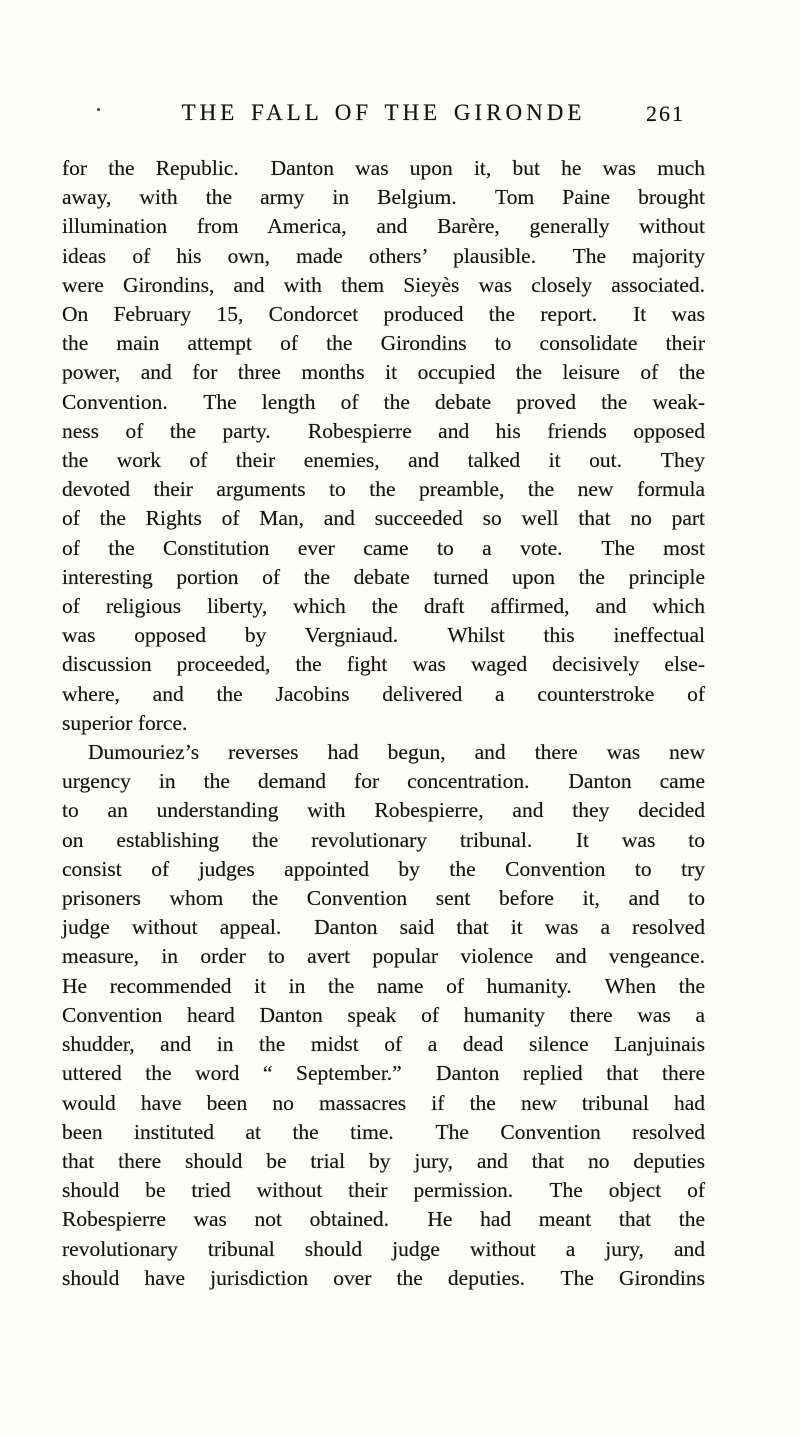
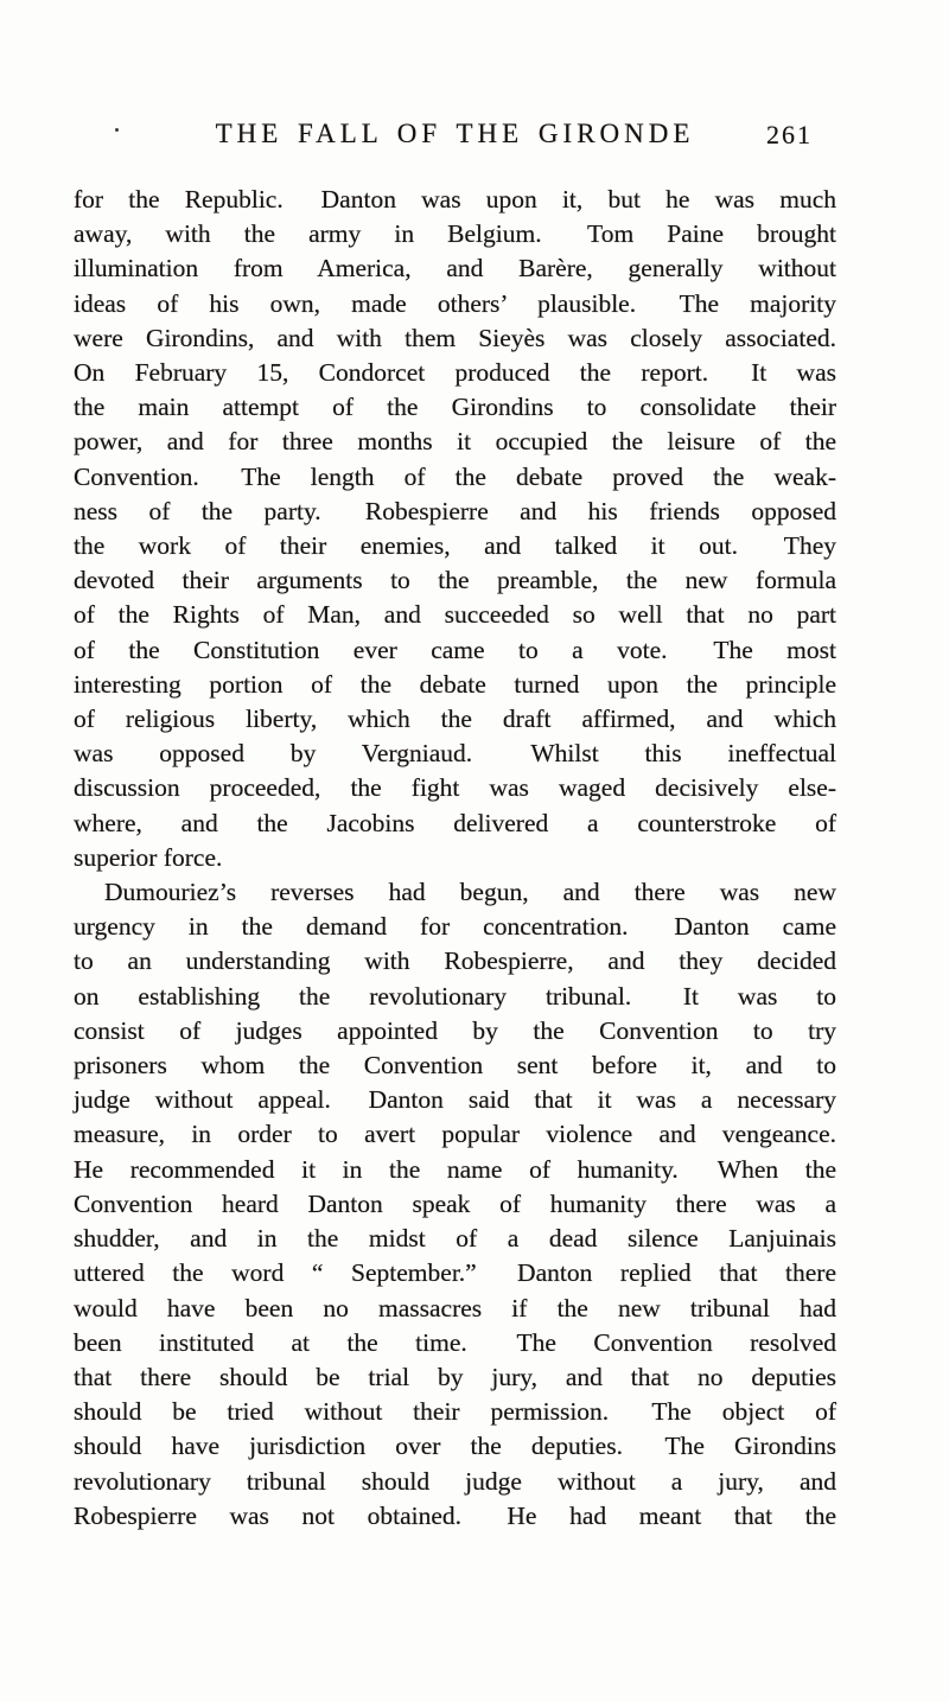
  THE FALL OF THE GIRONDE
  261
  for the Republic. Danton was upon it, but he was much
  away, with the army in Belgium. Tom Paine brought
  illumination from America, and Barère, generally without
  ideas of his own, made others’ plausible. The majority
  were Girondins, and with them Sieyès was closely associated.
  On February 15, Condorcet produced the report. It was
  the main attempt of the Girondins to consolidate their
  power, and for three months it occupied the leisure of the
  Convention. The length of the debate proved the weak-
  ness of the party. Robespierre and his friends opposed
  the work of their enemies, and talked it out. They
  devoted their arguments to the preamble, the new formula
  of the Rights of Man, and succeeded so well that no part
  of the Constitution ever came to a vote. The most
  interesting portion of the debate turned upon the principle
  of religious liberty, which the draft affirmed, and which
  was opposed by Vergniaud. Whilst this ineffectual
  discussion proceeded, the fight was waged decisively else-
  where, and the Jacobins delivered a counterstroke of
  superior force.
  Dumouriez’s reverses had begun, and there was new
  urgency in the demand for concentration. Danton came
  to an understanding with Robespierre, and they decided
  on establishing the revolutionary tribunal. It was to
  consist of judges appointed by the Convention to try
  prisoners whom the Convention sent before it, and to
- judge without appeal. Danton said that it was a resolved
+ judge without appeal. Danton said that it was a necessary
  measure, in order to avert popular violence and vengeance.
  He recommended it in the name of humanity. When the
  Convention heard Danton speak of humanity there was a
  shudder, and in the midst of a dead silence Lanjuinais
  uttered the word “ September.” Danton replied that there
  would have been no massacres if the new tribunal had
  been instituted at the time. The Convention resolved
  that there should be trial by jury, and that no deputies
  should be tried without their permission. The object of
- Robespierre was not obtained. He had meant that the
+ should have jurisdiction over the deputies. The Girondins
  revolutionary tribunal should judge without a jury, and
- should have jurisdiction over the deputies. The Girondins
+ Robespierre was not obtained. He had meant that the
